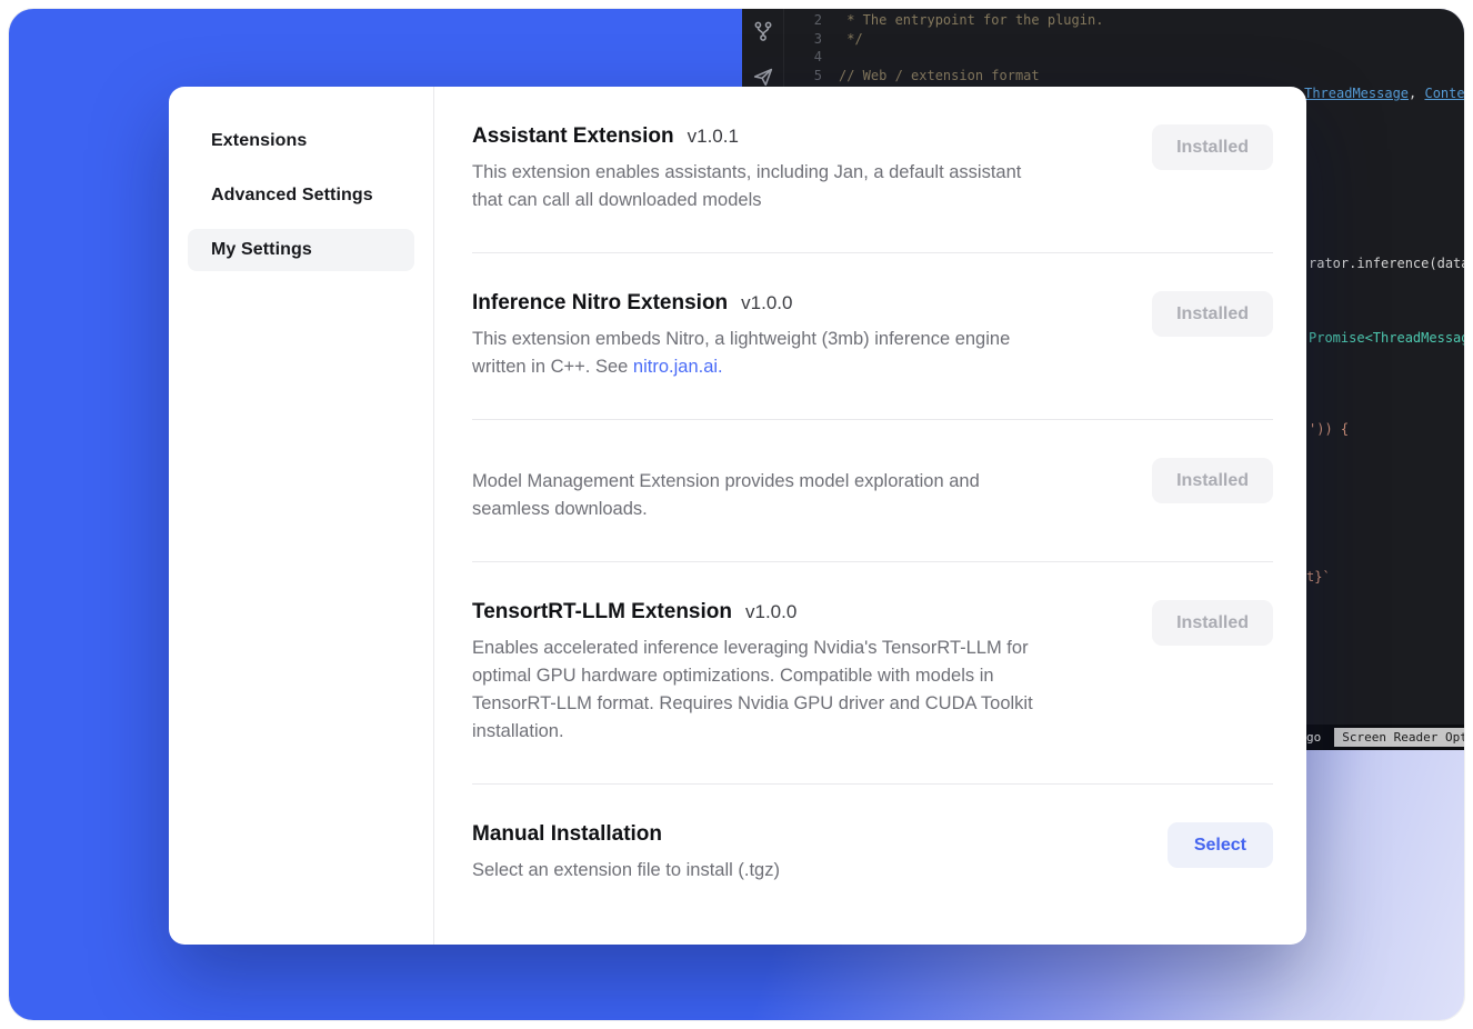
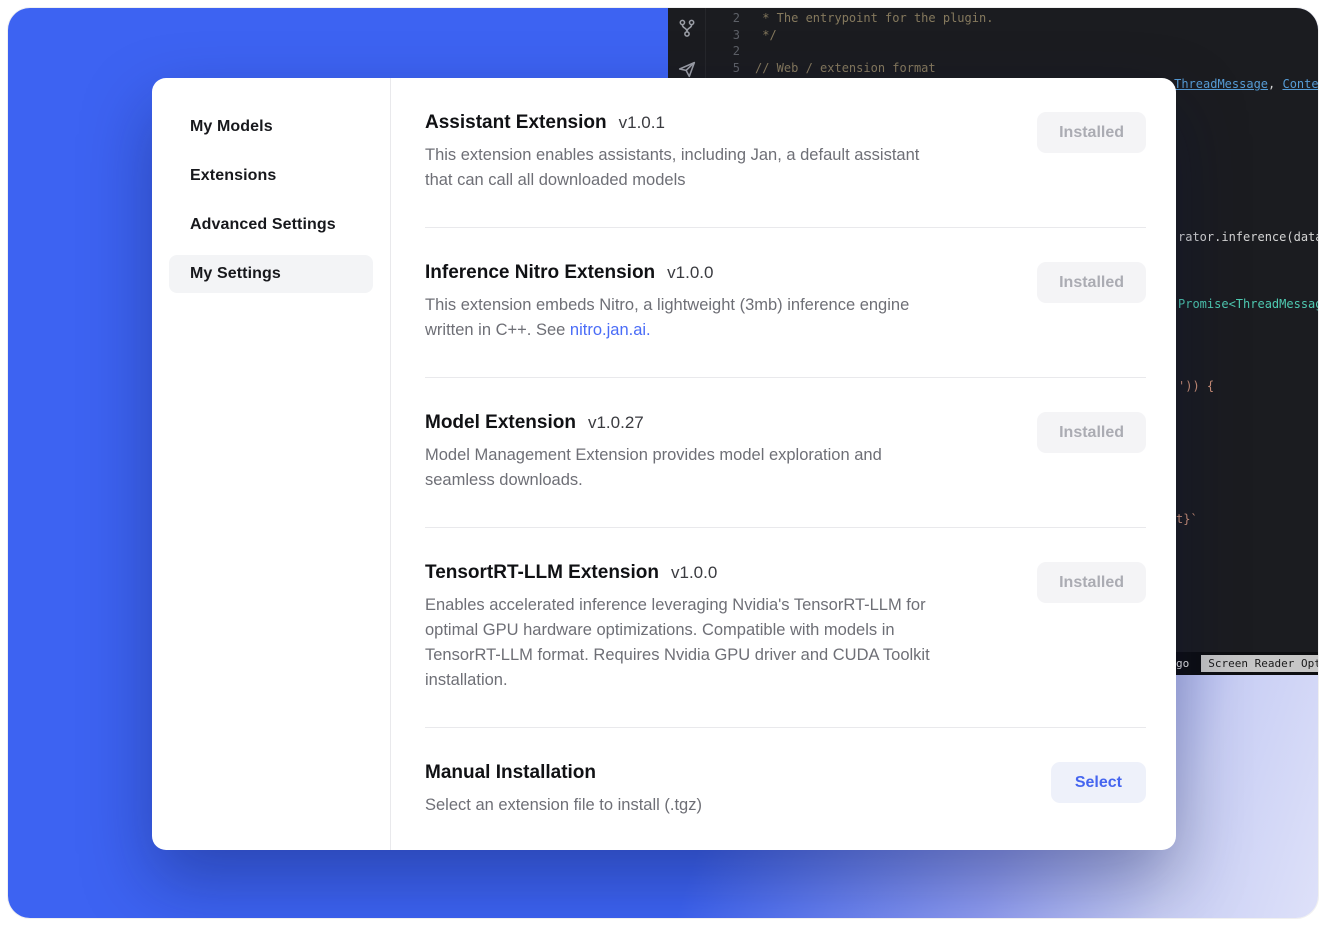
  2 * The entrypoint for the plugin.
  3 */
- 4
+ 2
  5 // Web / extension format
  rator.inference(dat
  Promise<ThreadMessa
  ')) {
  t}`
  go
  Screen Reader Opt
+ My Models
  Extensions
  Advanced Settings
  My Settings
  Assistant Extension
  v1.0.1
  This extension enables assistants, including Jan, a default assistant
  that can call all downloaded models
  Installed
  Inference Nitro Extension
  v1.0.0
  This extension embeds Nitro, a lightweight (3mb) inference engine
  written in C++. See nitro.jan.ai.
  Installed
+ Model Extension
+ v1.0.27
  Model Management Extension provides model exploration and
  seamless downloads.
  Installed
  TensortRT-LLM Extension
  v1.0.0
  Enables accelerated inference leveraging Nvidia's TensorRT-LLM for
  optimal GPU hardware optimizations. Compatible with models in
  TensorRT-LLM format. Requires Nvidia GPU driver and CUDA Toolkit
  installation.
  Installed
  Manual Installation
  Select an extension file to install (.tgz)
  Select
